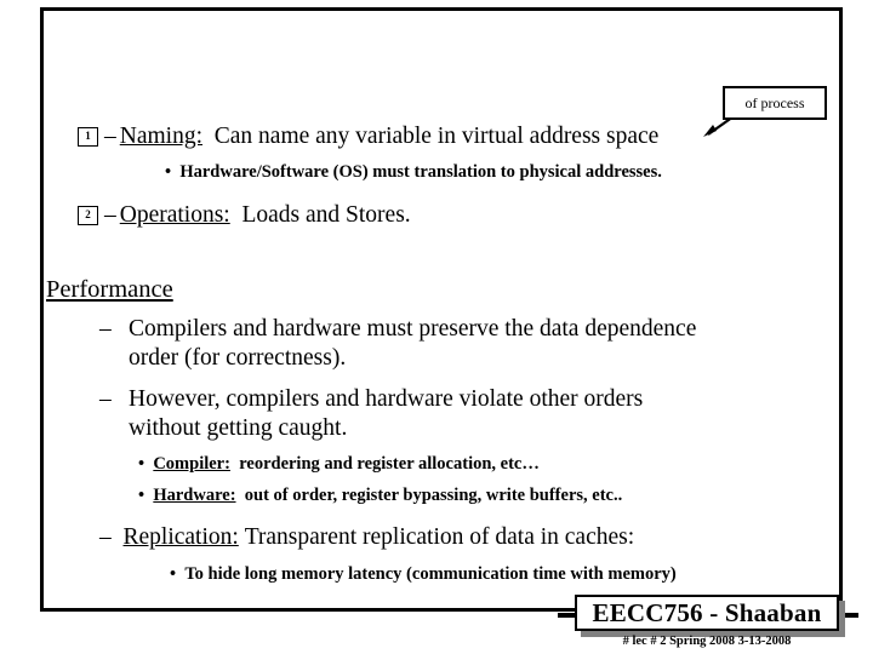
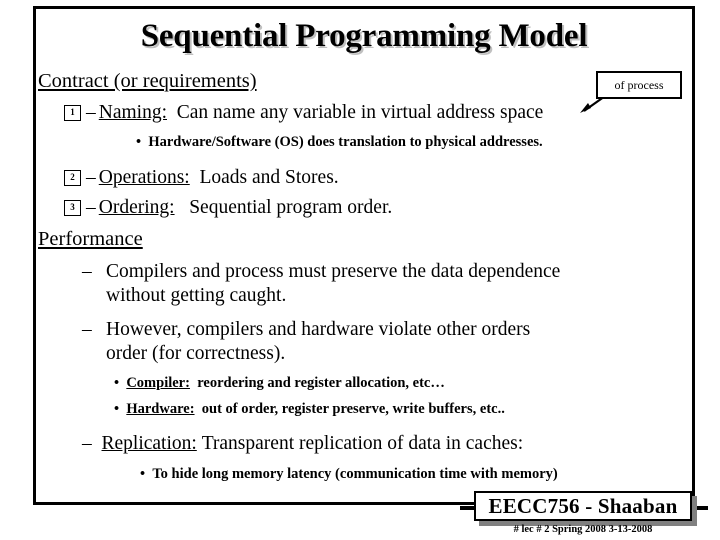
+ Sequential Programming Model
+ Contract (or requirements)
  of process
  1 – Naming: Can name any variable in virtual address space
- • Hardware/Software (OS) must translation to physical addresses.
+ • Hardware/Software (OS) does translation to physical addresses.
  2 – Operations: Loads and Stores.
+ 3 – Ordering: Sequential program order.
  Performance
  –
- Compilers and hardware must preserve the data dependence
+ Compilers and process must preserve the data dependence
- order (for correctness).
+ without getting caught.
  –
  However, compilers and hardware violate other orders
- without getting caught.
+ order (for correctness).
  • Compiler: reordering and register allocation, etc…
- • Hardware: out of order, register bypassing, write buffers, etc..
+ • Hardware: out of order, register preserve, write buffers, etc..
  – Replication: Transparent replication of data in caches:
  • To hide long memory latency (communication time with memory)
  EECC756 - Shaaban
  # lec # 2 Spring 2008 3-13-2008
